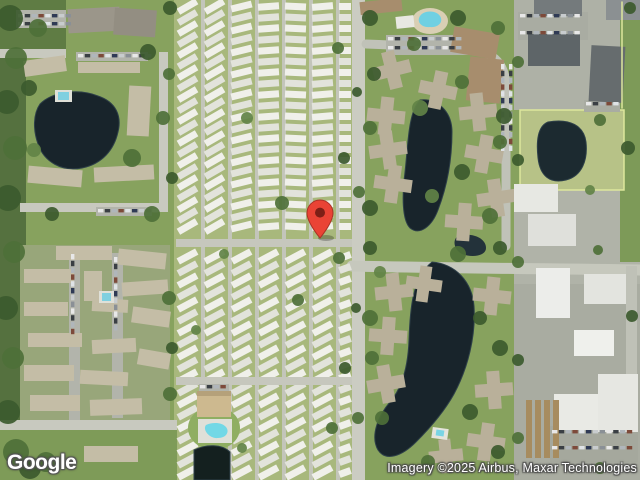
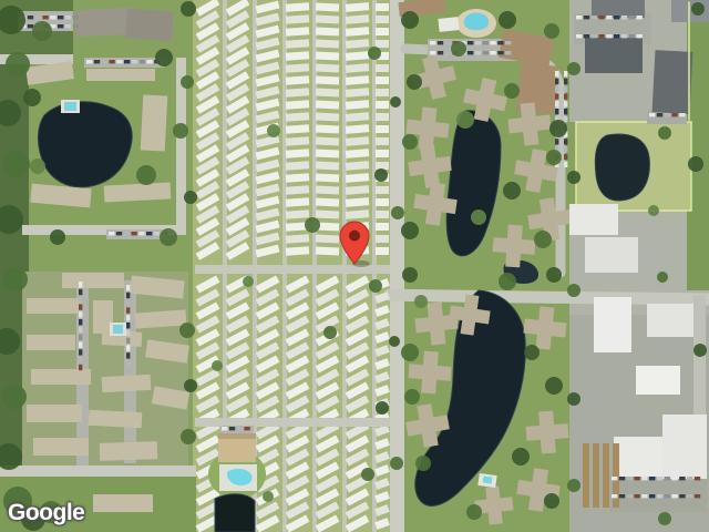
  Google
- Imagery ©2025 Airbus, Maxar Technologies
